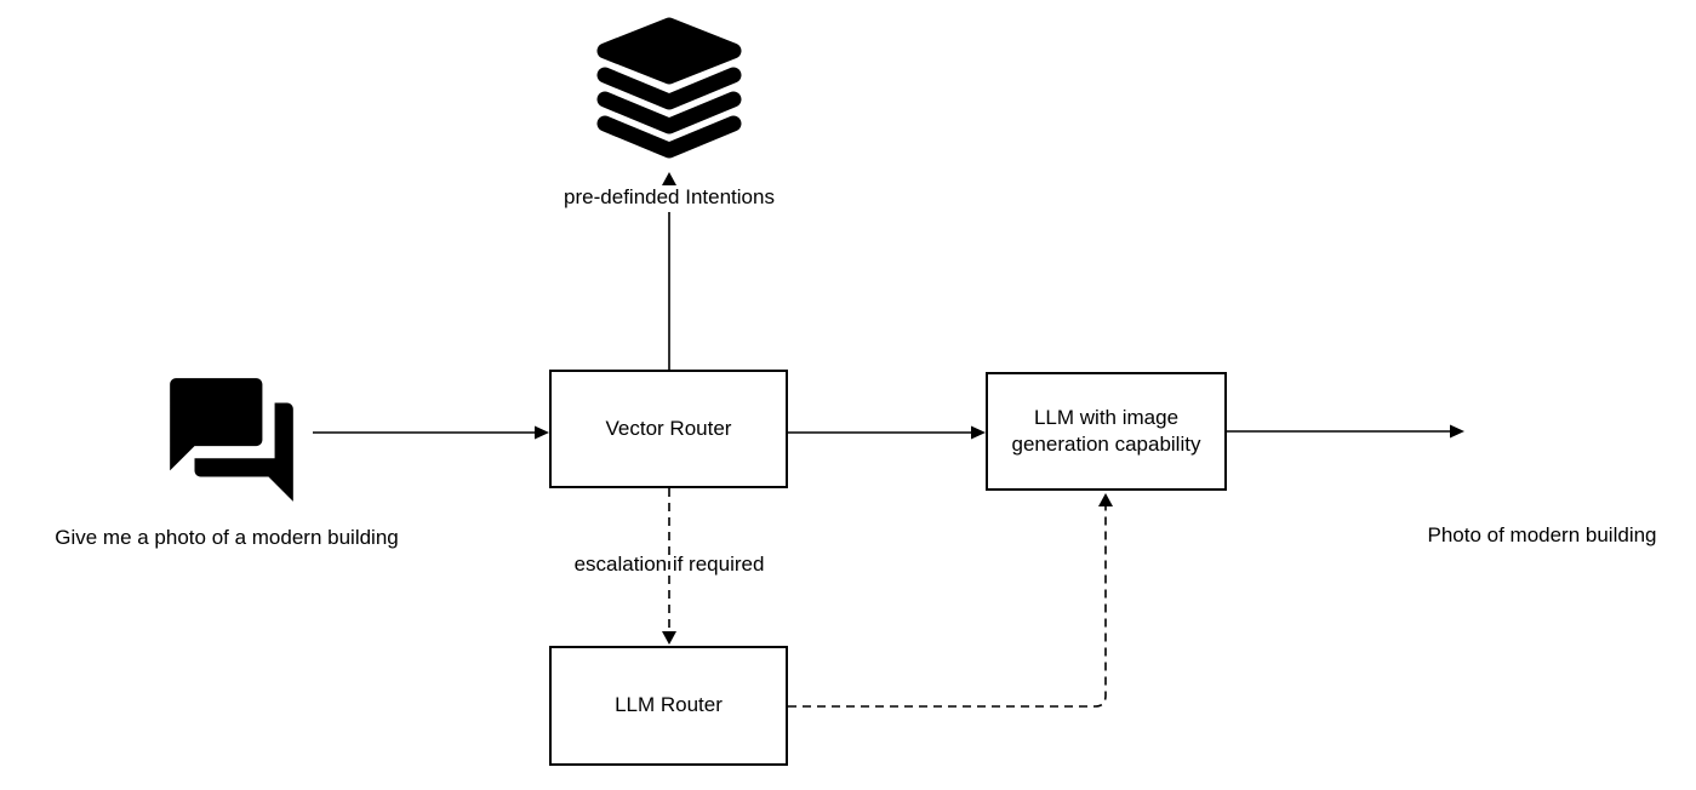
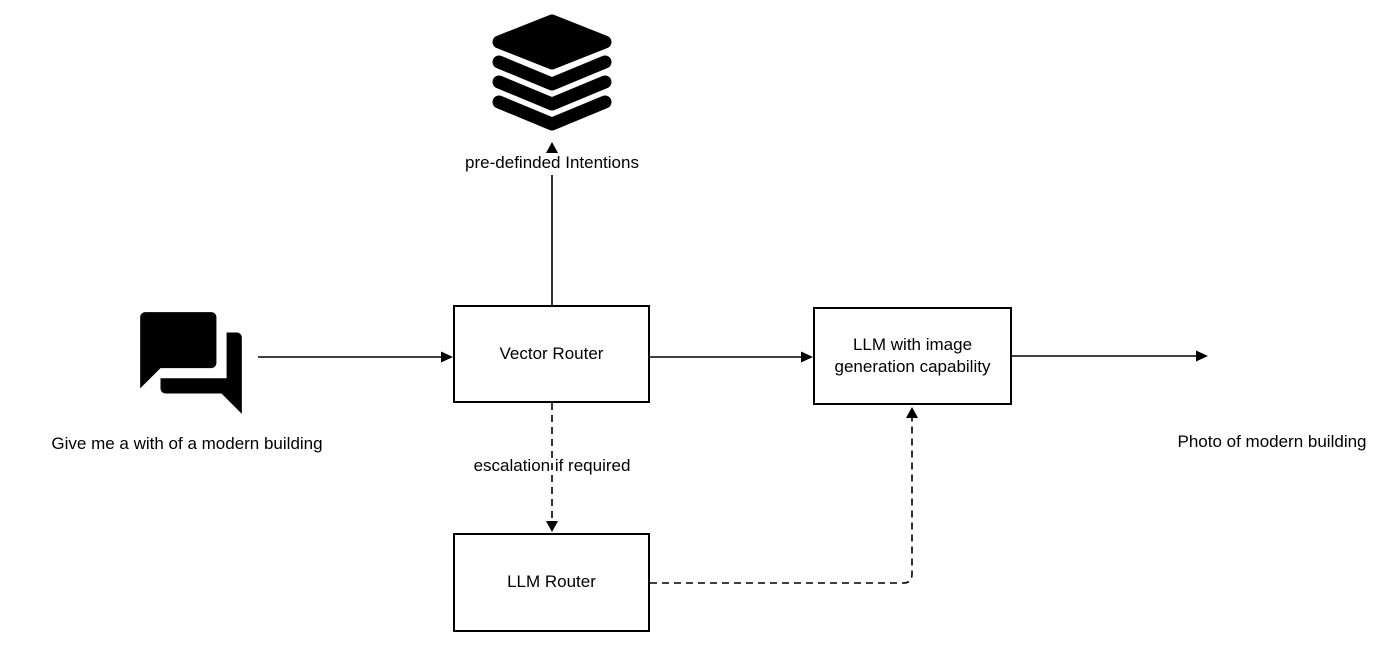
  pre-definded Intentions
- Give me a photo of a modern building
+ Give me a with of a modern building
  Vector Router
  LLM with image generation capability
  LLM Router
  escalation if required
  Photo of modern building
